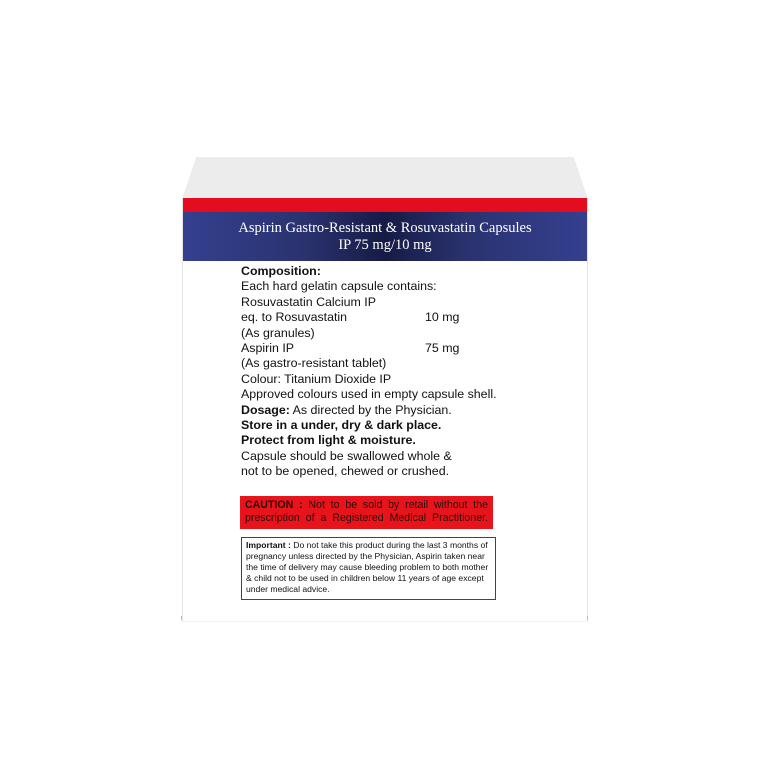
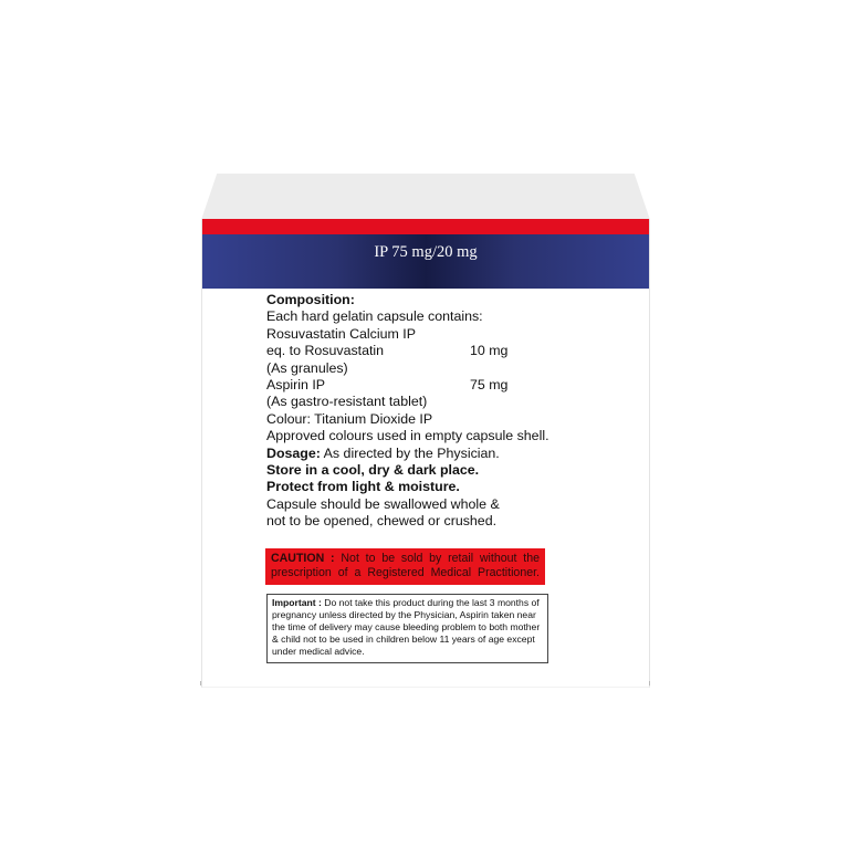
- Aspirin Gastro-Resistant & Rosuvastatin Capsules
- IP 75 mg/10 mg
+ IP 75 mg/20 mg
  Composition:
  Each hard gelatin capsule contains:
  Rosuvastatin Calcium IP
  eq. to Rosuvastatin
  10 mg
  (As granules)
  Aspirin IP
  75 mg
  (As gastro-resistant tablet)
  Colour: Titanium Dioxide IP
  Approved colours used in empty capsule shell.
  Dosage: As directed by the Physician.
- Store in a under, dry & dark place.
+ Store in a cool, dry & dark place.
  Protect from light & moisture.
  Capsule should be swallowed whole &
  not to be opened, chewed or crushed.
  CAUTION : Not to be sold by retail without the prescription of a Registered Medical Practitioner.
  Important : Do not take this product during the last 3 months of pregnancy unless directed by the Physician, Aspirin taken near the time of delivery may cause bleeding problem to both mother & child not to be used in children below 11 years of age except under medical advice.
